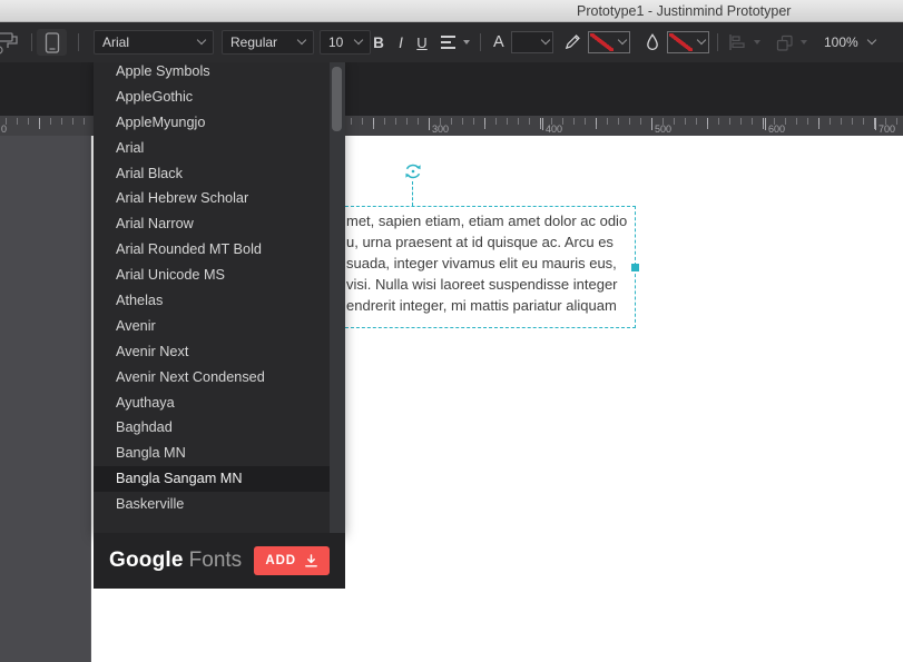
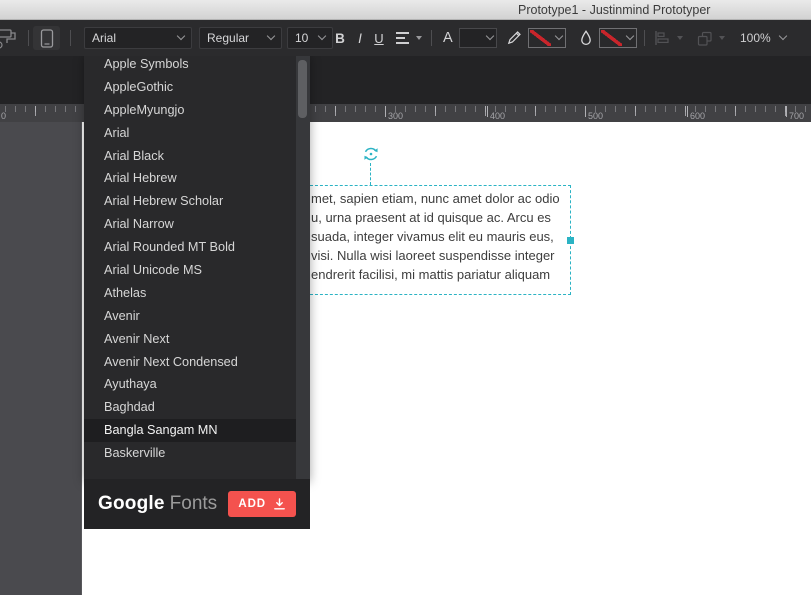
  0
  300
  400
  500
  600
  700
- met, sapien etiam, etiam amet dolor ac odio
+ met, sapien etiam, nunc amet dolor ac odio
  u, urna praesent at id quisque ac. Arcu es
  suada, integer vivamus elit eu mauris eus,
  visi. Nulla wisi laoreet suspendisse integer
- endrerit integer, mi mattis pariatur aliquam
+ endrerit facilisi, mi mattis pariatur aliquam
  Prototype1 - Justinmind Prototyper
  Arial
  Regular
  10
  B
  I
  U
  A
  100%
  Apple Symbols
  AppleGothic
  AppleMyungjo
  Arial
  Arial Black
+ Arial Hebrew
  Arial Hebrew Scholar
  Arial Narrow
  Arial Rounded MT Bold
  Arial Unicode MS
  Athelas
  Avenir
  Avenir Next
  Avenir Next Condensed
  Ayuthaya
  Baghdad
- Bangla MN
  Bangla Sangam MN
  Baskerville
  Google
  Fonts
  ADD
